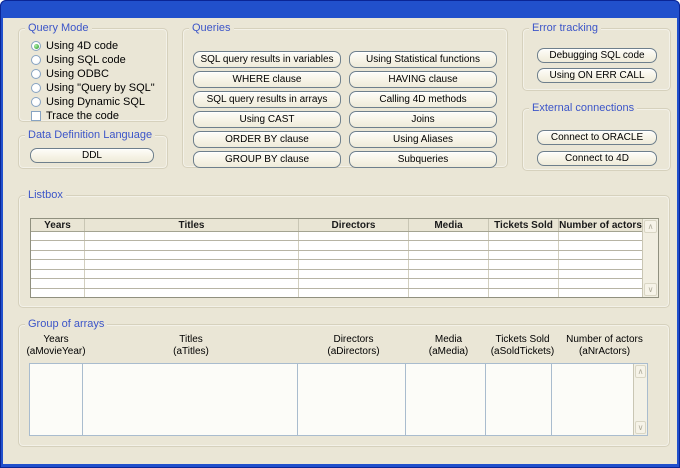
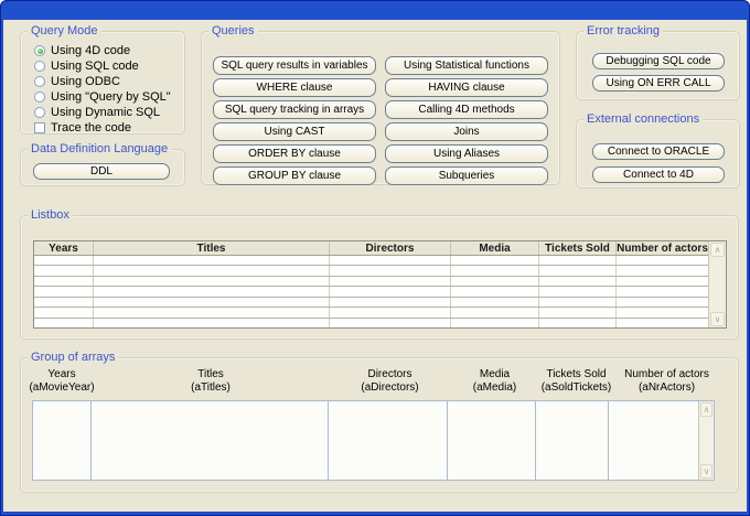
  Query Mode
  Using 4D code
  Using SQL code
  Using ODBC
  Using "Query by SQL"
  Using Dynamic SQL
  Trace the code
  Data Definition Language
  DDL
  Queries
  SQL query results in variables
  WHERE clause
- SQL query results in arrays
+ SQL query tracking in arrays
  Using CAST
  ORDER BY clause
  GROUP BY clause
  Using Statistical functions
  HAVING clause
  Calling 4D methods
  Joins
  Using Aliases
  Subqueries
  Error tracking
  Debugging SQL code
  Using ON ERR CALL
  External connections
  Connect to ORACLE
  Connect to 4D
  Listbox
  Years
  Titles
  Directors
  Media
  Tickets Sold
  Number of actors
  ∧
  ∨
  Group of arrays
  Years
  (aMovieYear)
  Titles
  (aTitles)
  Directors
  (aDirectors)
  Media
  (aMedia)
  Tickets Sold
  (aSoldTickets)
  Number of actors
  (aNrActors)
  ∧
  ∨
